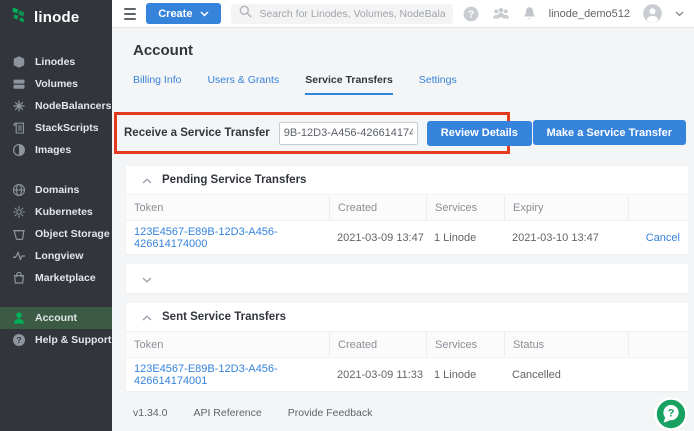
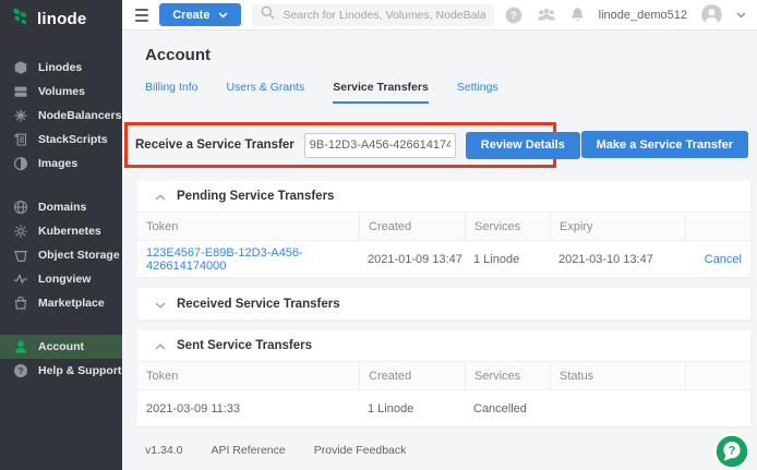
  linode
  Linodes
  Volumes
  NodeBalancers
  StackScripts
  Images
  Domains
  Kubernetes
  Object Storage
  Longview
  Marketplace
  Account
  ?
  Help & Support
  Create
  ?
  linode_demo512
  Account
  Billing Info
  Users & Grants
  Service Transfers
  Settings
  Receive a Service Transfer
  9B-12D3-A456-426614174
  Review Details
  Make a Service Transfer
  Pending Service Transfers
  Token
  Created
  Services
  Expiry
  123E4567-E89B-12D3-A456-426614174000
- 2021-03-09 13:47
+ 2021-01-09 13:47
  1 Linode
  2021-03-10 13:47
  Cancel
+ Received Service Transfers
  Sent Service Transfers
  Token
  Created
  Services
  Status
- 123E4567-E89B-12D3-A456-426614174001
  2021-03-09 11:33
  1 Linode
  Cancelled
  v1.34.0
  API Reference
  Provide Feedback
  ?
